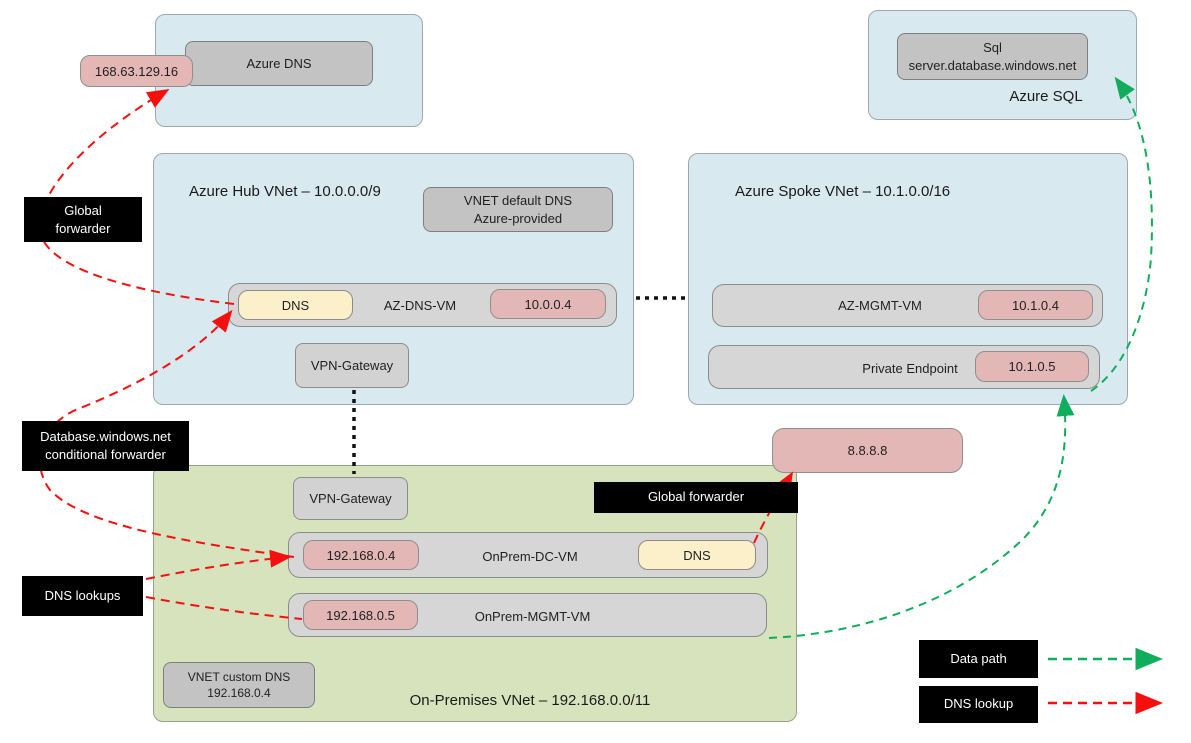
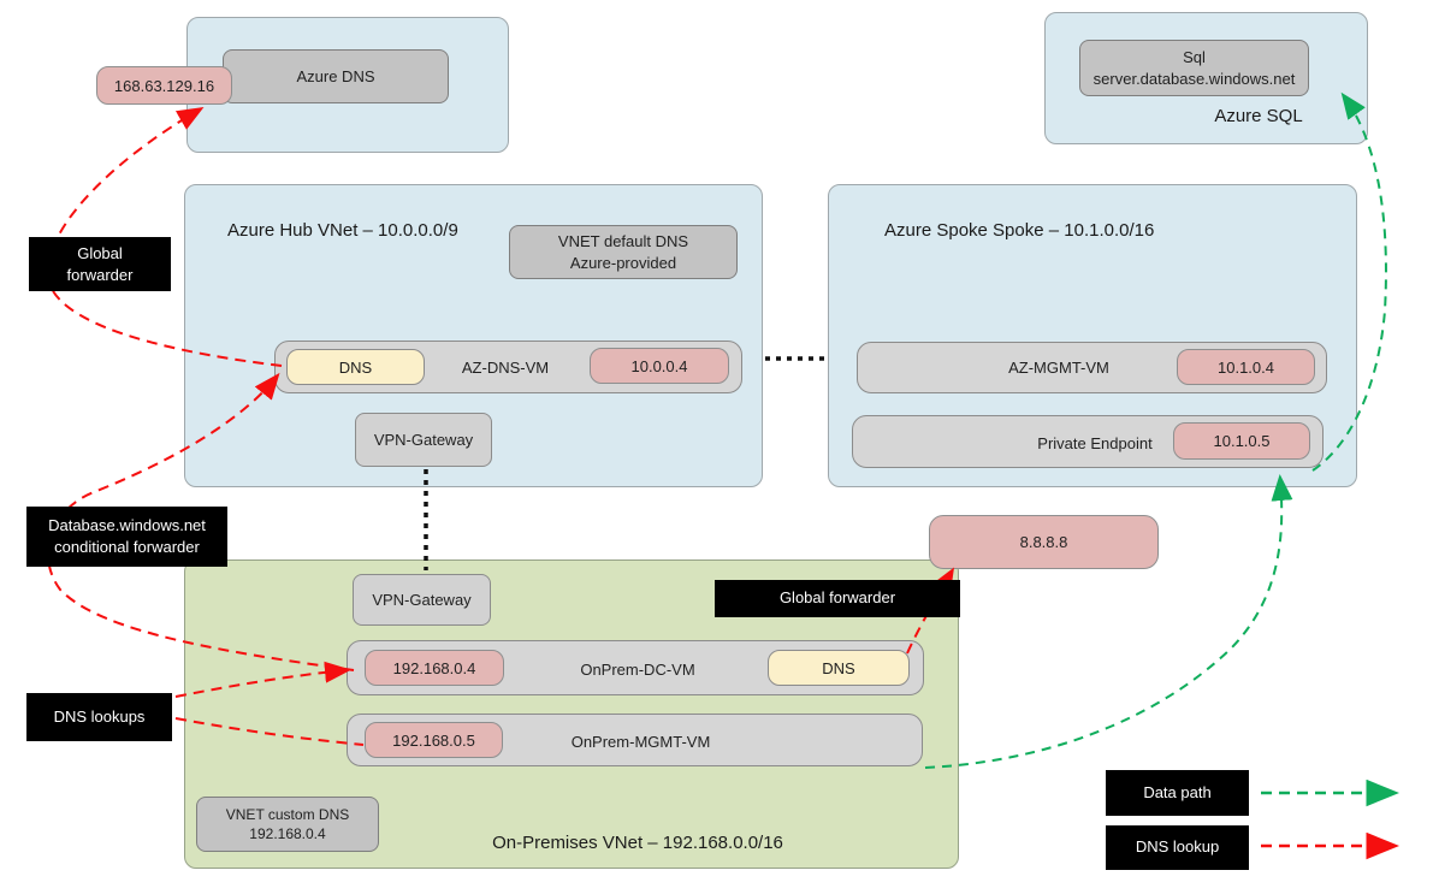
  Azure DNS
  168.63.129.16
  Sql
  server.database.windows.net
  Azure SQL
  Azure Hub VNet – 10.0.0.0/9
  VNET default DNS
  Azure-provided
  DNS
  AZ-DNS-VM
  10.0.0.4
  VPN-Gateway
- Azure Spoke VNet – 10.1.0.0/16
+ Azure Spoke Spoke – 10.1.0.0/16
  AZ-MGMT-VM
  10.1.0.4
  Private Endpoint
  10.1.0.5
  VPN-Gateway
  192.168.0.4
  OnPrem-DC-VM
  DNS
  192.168.0.5
  OnPrem-MGMT-VM
  VNET custom DNS
  192.168.0.4
- On-Premises VNet – 192.168.0.0/11
+ On-Premises VNet – 192.168.0.0/16
  8.8.8.8
  Global
  forwarder
  Database.windows.net
  conditional forwarder
  DNS lookups
  Global forwarder
  Data path
  DNS lookup
